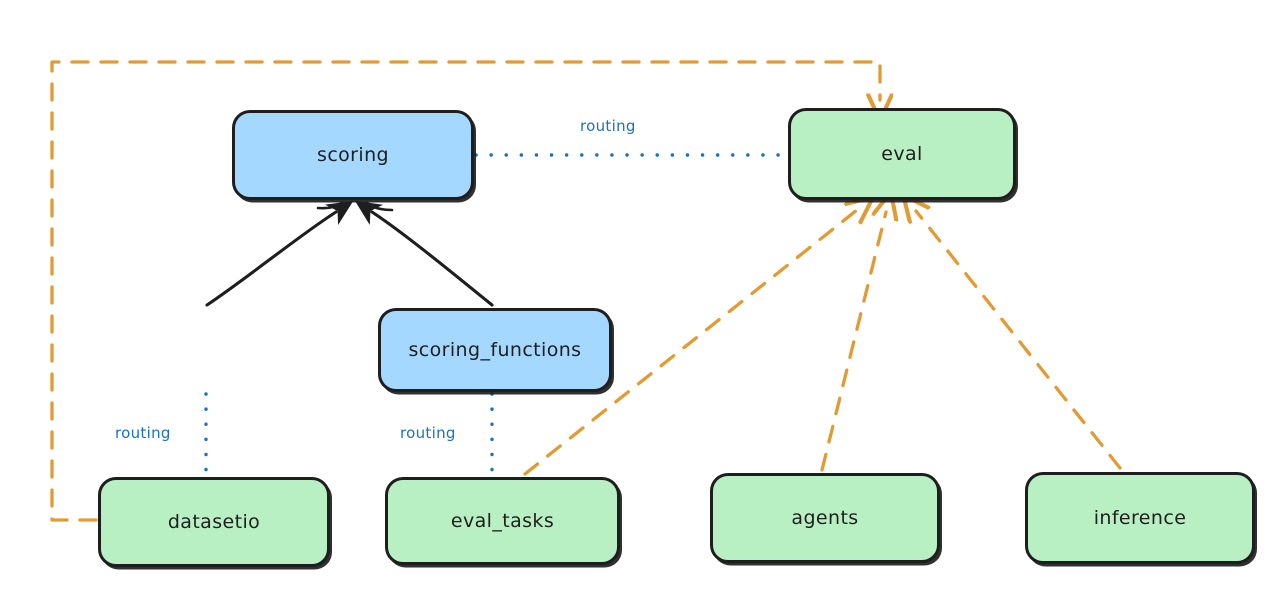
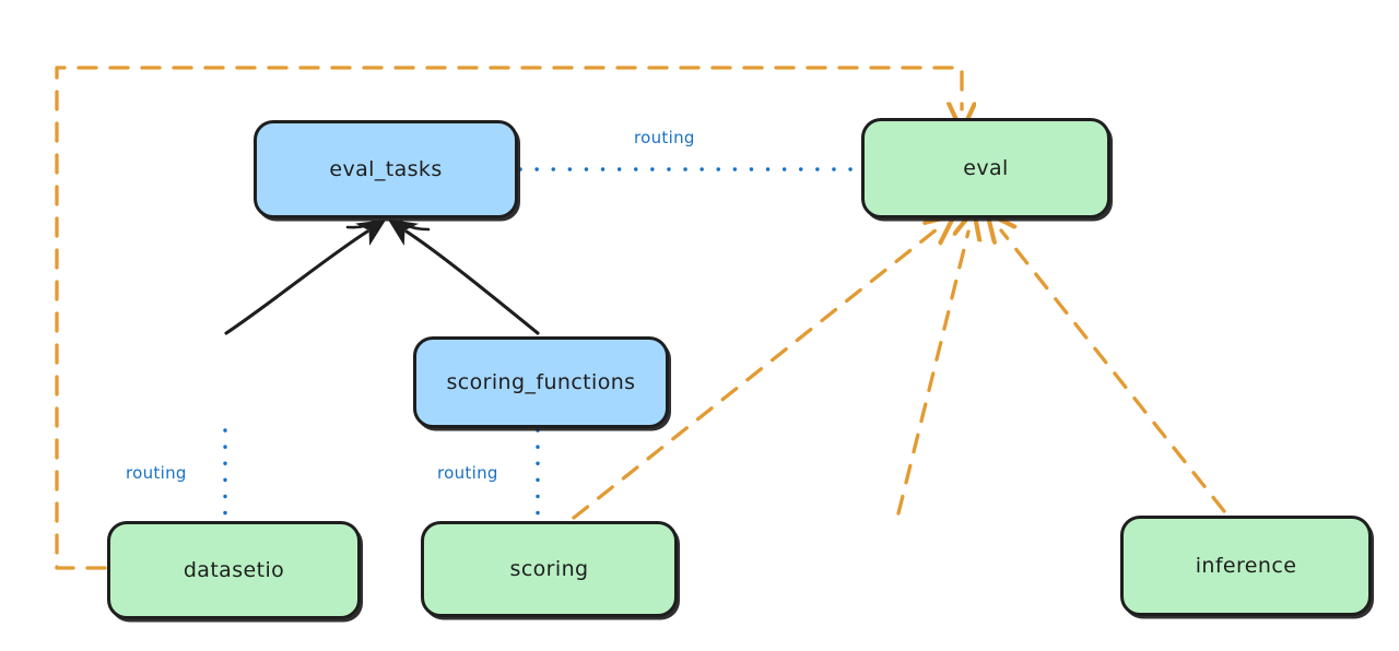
- scoring
+ eval_tasks
  eval
  scoring_functions
  datasetio
- eval_tasks
+ scoring
- agents
  inference
  routing
  routing
  routing
